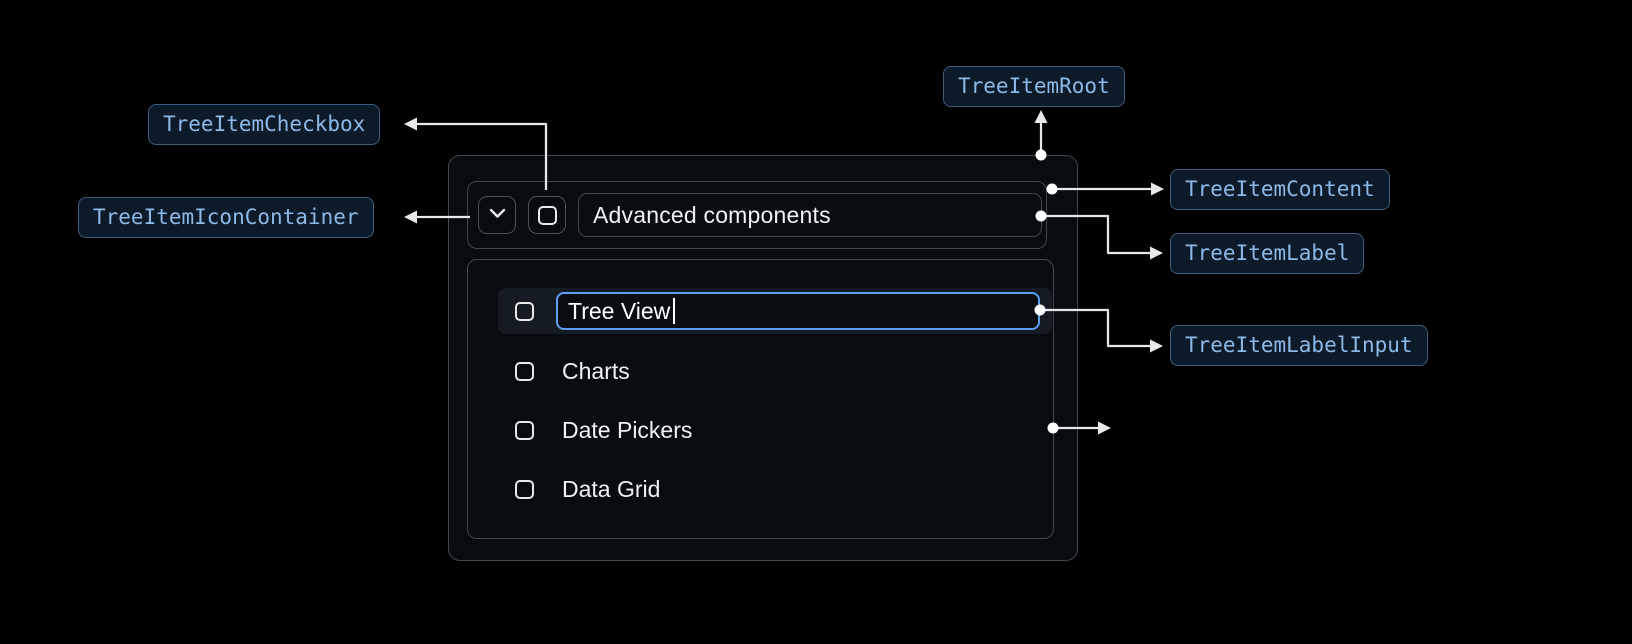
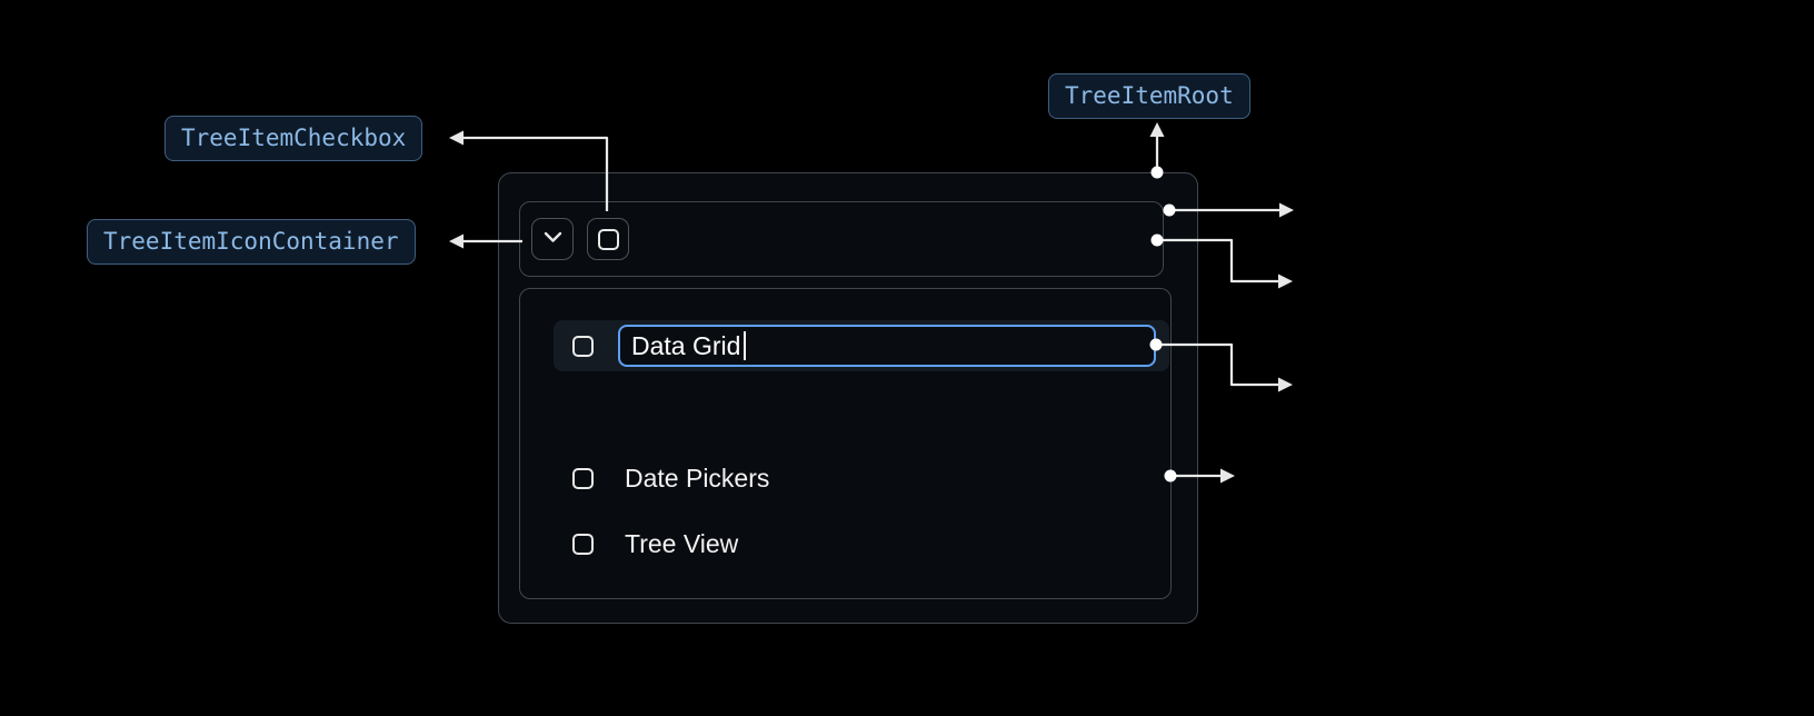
- Advanced components
- Tree View
+ Data Grid
- Charts
  Date Pickers
- Data Grid
+ Tree View
  TreeItemCheckbox
  TreeItemRoot
  TreeItemIconContainer
- TreeItemContent
- TreeItemLabel
- TreeItemLabelInput
